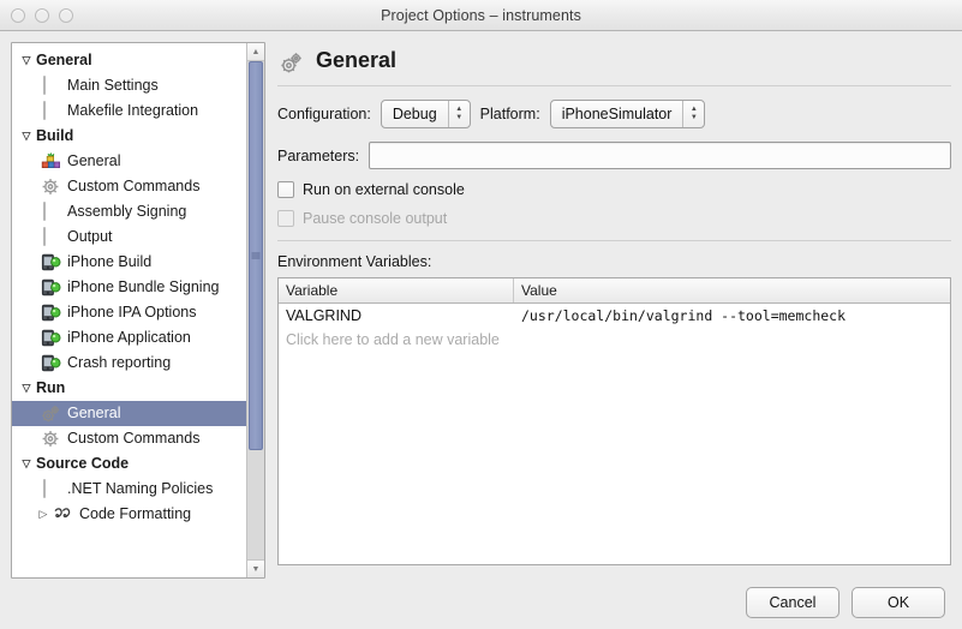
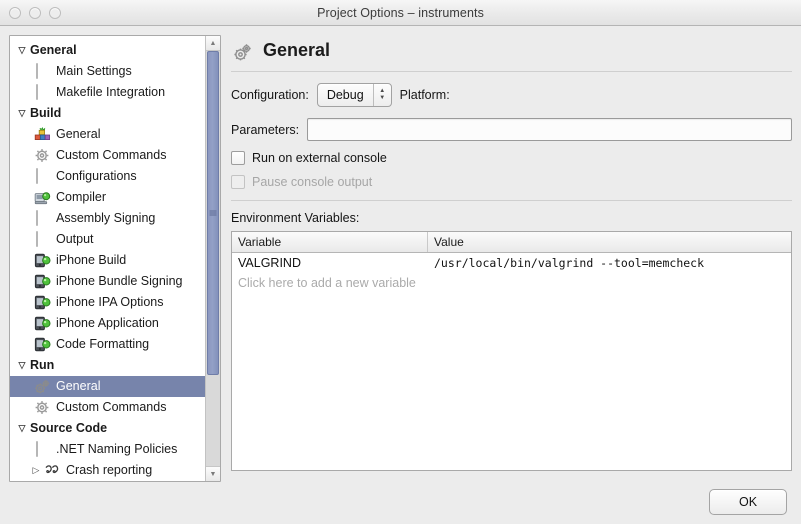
  Project Options – instruments
  ▽
  General
  Main Settings
  Makefile Integration
  ▽
  Build
  General
  Custom Commands
+ Configurations
+ Compiler
  Assembly Signing
  Output
  iPhone Build
  iPhone Bundle Signing
  iPhone IPA Options
  iPhone Application
- Crash reporting
+ Code Formatting
  ▽
  Run
  General
  Custom Commands
  ▽
  Source Code
  .NET Naming Policies
  ▷
- Code Formatting
+ Crash reporting
  General
  Configuration:
  Debug
  Platform:
- iPhoneSimulator
  Parameters:
  Run on external console
  Pause console output
  Environment Variables:
  Variable
  Value
  VALGRIND
  /usr/local/bin/valgrind --tool=memcheck
  Click here to add a new variable
- Cancel
  OK
